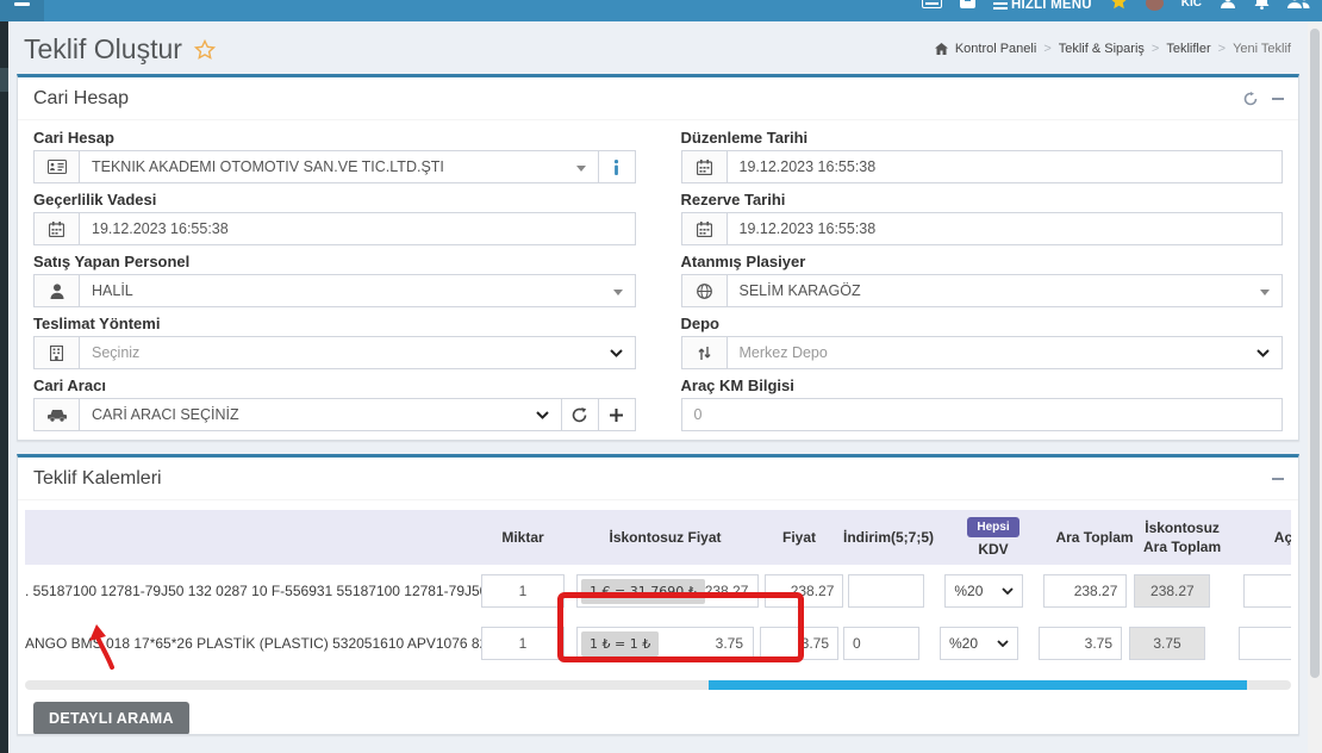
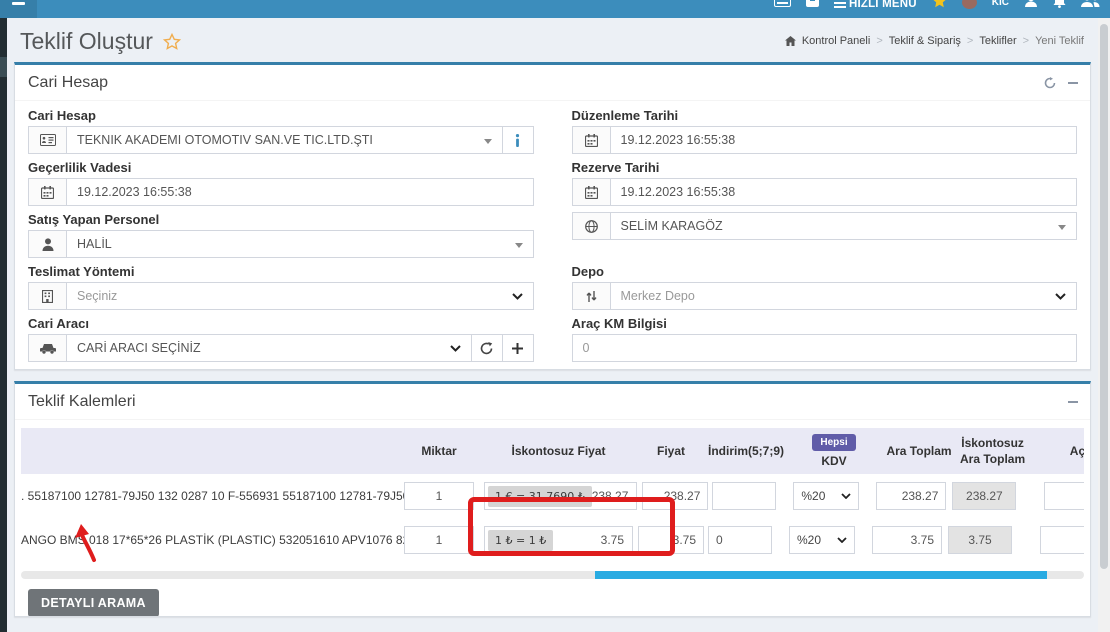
  HIZLI MENÜ
  KİC
  Teklif Oluştur
  Kontrol Paneli
  >
  Teklif & Sipariş
  >
  Teklifler
  >
  Yeni Teklif
  Cari Hesap
  Cari Hesap
  TEKNIK AKADEMI OTOMOTIV SAN.VE TIC.LTD.ŞTI
  Düzenleme Tarihi
  19.12.2023 16:55:38
  Geçerlilik Vadesi
  19.12.2023 16:55:38
  Rezerve Tarihi
  19.12.2023 16:55:38
  Satış Yapan Personel
  HALİL
- Atanmış Plasiyer
  SELİM KARAGÖZ
  Teslimat Yöntemi
  Seçiniz
  Depo
  Merkez Depo
  Cari Aracı
  CARİ ARACI SEÇİNİZ
  Araç KM Bilgisi
  0
  Teklif Kalemleri
  Miktar
  İskontosuz Fiyat
  Fiyat
- İndirim(5;7;5)
+ İndirim(5;7;9)
  Hepsi
  KDV
  Ara Toplam
  İskontosuz
  Ara Toplam
  . 55187100 12781-79J50 132 0287 10 F-556931 55187100 12781-79J5
  1
  1 € = 31.7690 ₺
  238.27
  238.27
  %20
  238.27
  238.27
  ANGO BMS 018 17*65*26 PLASTİK (PLASTIC) 532051610 APV1076 8
  1
  1 ₺ = 1 ₺
  3.75
  3.75
  0
  %20
  3.75
  3.75
  DETAYLI ARAMA
